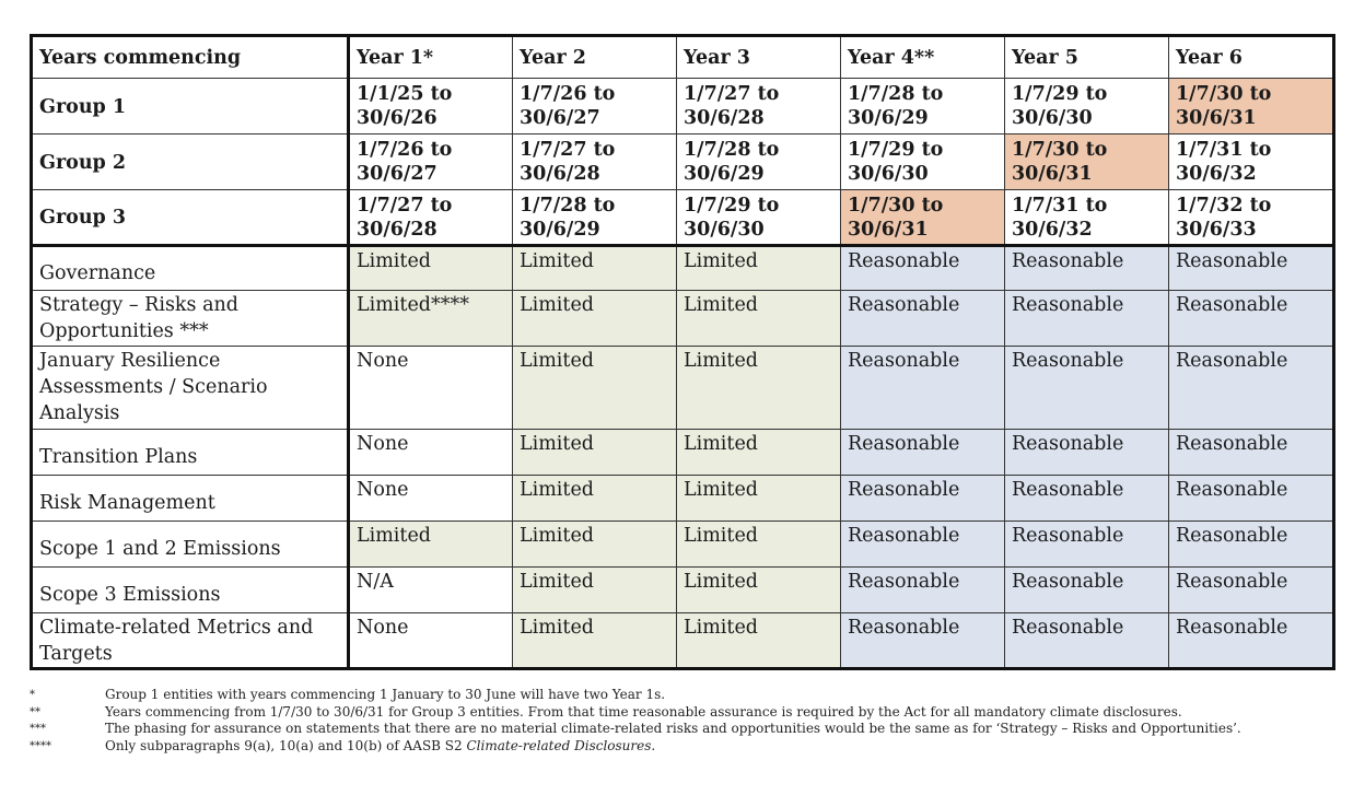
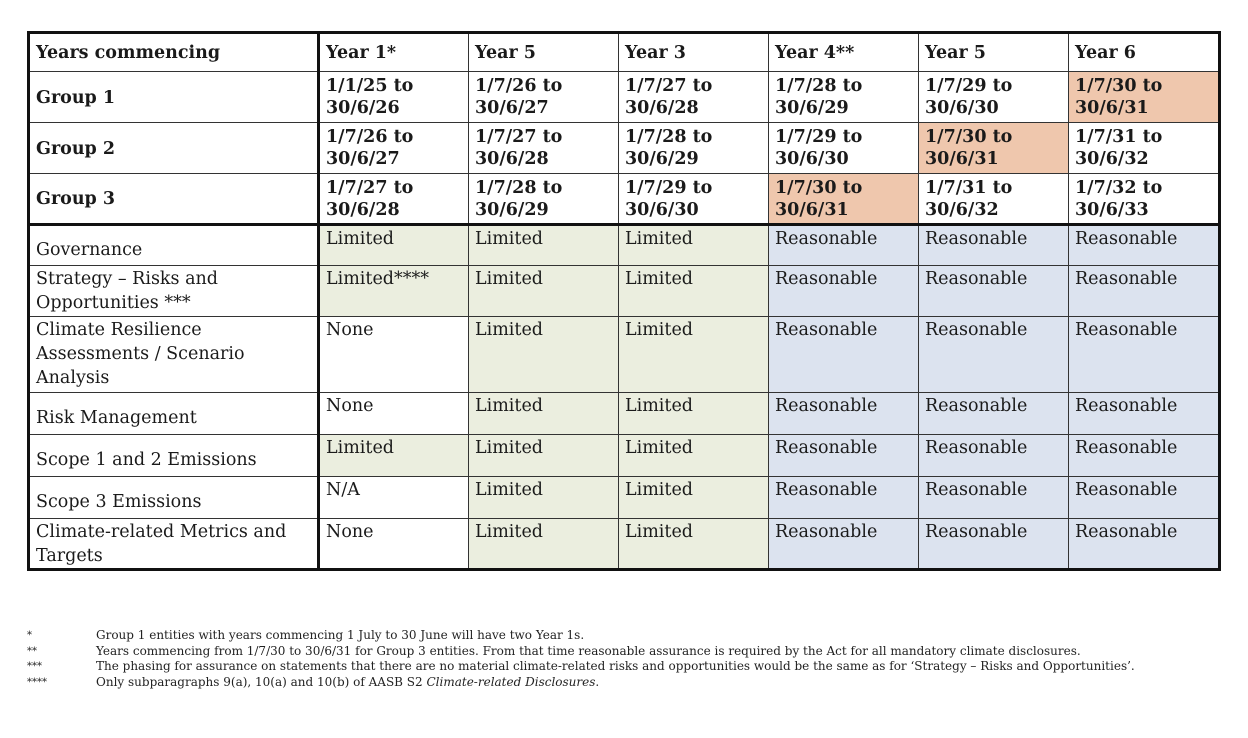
- Years commencing	Year 1*	Year 2	Year 3	Year 4**	Year 5	Year 6
+ Years commencing	Year 1*	Year 5	Year 3	Year 4**	Year 5	Year 6
  Group 1	1/1/25 to30/6/26	1/7/26 to30/6/27	1/7/27 to30/6/28	1/7/28 to30/6/29	1/7/29 to30/6/30	1/7/30 to30/6/31
  Group 2	1/7/26 to30/6/27	1/7/27 to30/6/28	1/7/28 to30/6/29	1/7/29 to30/6/30	1/7/30 to30/6/31	1/7/31 to30/6/32
  Group 3	1/7/27 to30/6/28	1/7/28 to30/6/29	1/7/29 to30/6/30	1/7/30 to30/6/31	1/7/31 to30/6/32	1/7/32 to30/6/33
  Governance	Limited	Limited	Limited	Reasonable	Reasonable	Reasonable
  Strategy – Risks and Opportunities ***	Limited****	Limited	Limited	Reasonable	Reasonable	Reasonable
- January Resilience Assessments / Scenario Analysis	None	Limited	Limited	Reasonable	Reasonable	Reasonable
+ Climate Resilience Assessments / Scenario Analysis	None	Limited	Limited	Reasonable	Reasonable	Reasonable
- Transition Plans	None	Limited	Limited	Reasonable	Reasonable	Reasonable
  Risk Management	None	Limited	Limited	Reasonable	Reasonable	Reasonable
  Scope 1 and 2 Emissions	Limited	Limited	Limited	Reasonable	Reasonable	Reasonable
  Scope 3 Emissions	N/A	Limited	Limited	Reasonable	Reasonable	Reasonable
  Climate-related Metrics and Targets	None	Limited	Limited	Reasonable	Reasonable	Reasonable
  *
- Group 1 entities with years commencing 1 January to 30 June will have two Year 1s.
+ Group 1 entities with years commencing 1 July to 30 June will have two Year 1s.
  **
  Years commencing from 1/7/30 to 30/6/31 for Group 3 entities. From that time reasonable assurance is required by the Act for all mandatory climate disclosures.
  ***
  The phasing for assurance on statements that there are no material climate-related risks and opportunities would be the same as for ‘Strategy – Risks and Opportunities’.
  ****
  Only subparagraphs 9(a), 10(a) and 10(b) of AASB S2 Climate-related Disclosures.
